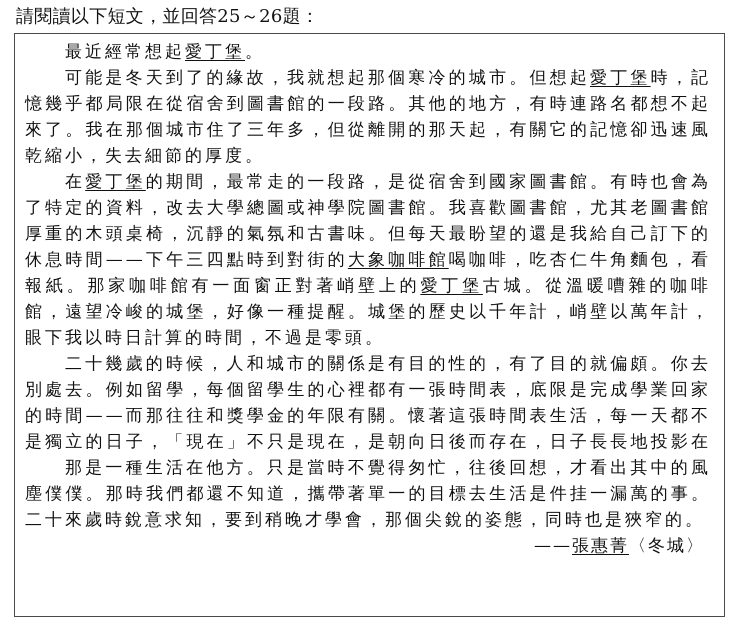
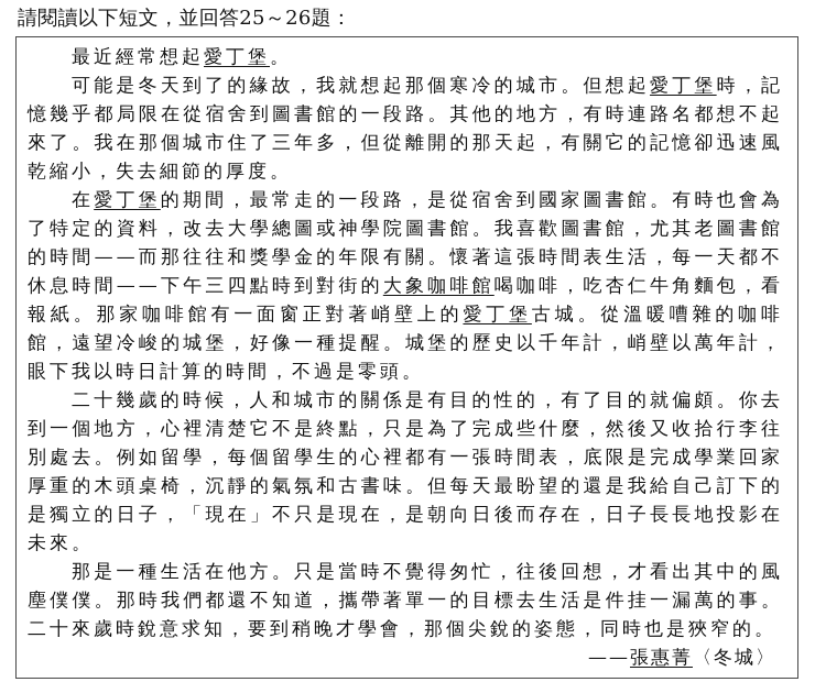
  請閱讀以下短文，並回答25～26題：
  最近經常想起愛丁堡。
  可能是冬天到了的緣故，我就想起那個寒冷的城市。但想起愛丁堡時，記
  憶幾乎都局限在從宿舍到圖書館的一段路。其他的地方，有時連路名都想不起
  來了。我在那個城市住了三年多，但從離開的那天起，有關它的記憶卻迅速風
  乾縮小，失去細節的厚度。
  在愛丁堡的期間，最常走的一段路，是從宿舍到國家圖書館。有時也會為
  了特定的資料，改去大學總圖或神學院圖書館。我喜歡圖書館，尤其老圖書館
- 厚重的木頭桌椅，沉靜的氣氛和古書味。但每天最盼望的還是我給自己訂下的
+ 的時間——而那往往和獎學金的年限有關。懷著這張時間表生活，每一天都不
  休息時間——下午三四點時到對街的大象咖啡館喝咖啡，吃杏仁牛角麵包，看
  報紙。那家咖啡館有一面窗正對著峭壁上的愛丁堡古城。從溫暖嘈雜的咖啡
  館，遠望冷峻的城堡，好像一種提醒。城堡的歷史以千年計，峭壁以萬年計，
  眼下我以時日計算的時間，不過是零頭。
  二十幾歲的時候，人和城市的關係是有目的性的，有了目的就偏頗。你去
+ 到一個地方，心裡清楚它不是終點，只是為了完成些什麼，然後又收拾行李往
  別處去。例如留學，每個留學生的心裡都有一張時間表，底限是完成學業回家
- 的時間——而那往往和獎學金的年限有關。懷著這張時間表生活，每一天都不
+ 厚重的木頭桌椅，沉靜的氣氛和古書味。但每天最盼望的還是我給自己訂下的
  是獨立的日子，「現在」不只是現在，是朝向日後而存在，日子長長地投影在
+ 未來。
  那是一種生活在他方。只是當時不覺得匆忙，往後回想，才看出其中的風
  塵僕僕。那時我們都還不知道，攜帶著單一的目標去生活是件挂一漏萬的事。
  二十來歲時銳意求知，要到稍晚才學會，那個尖銳的姿態，同時也是狹窄的。
  ——張惠菁〈冬城〉
